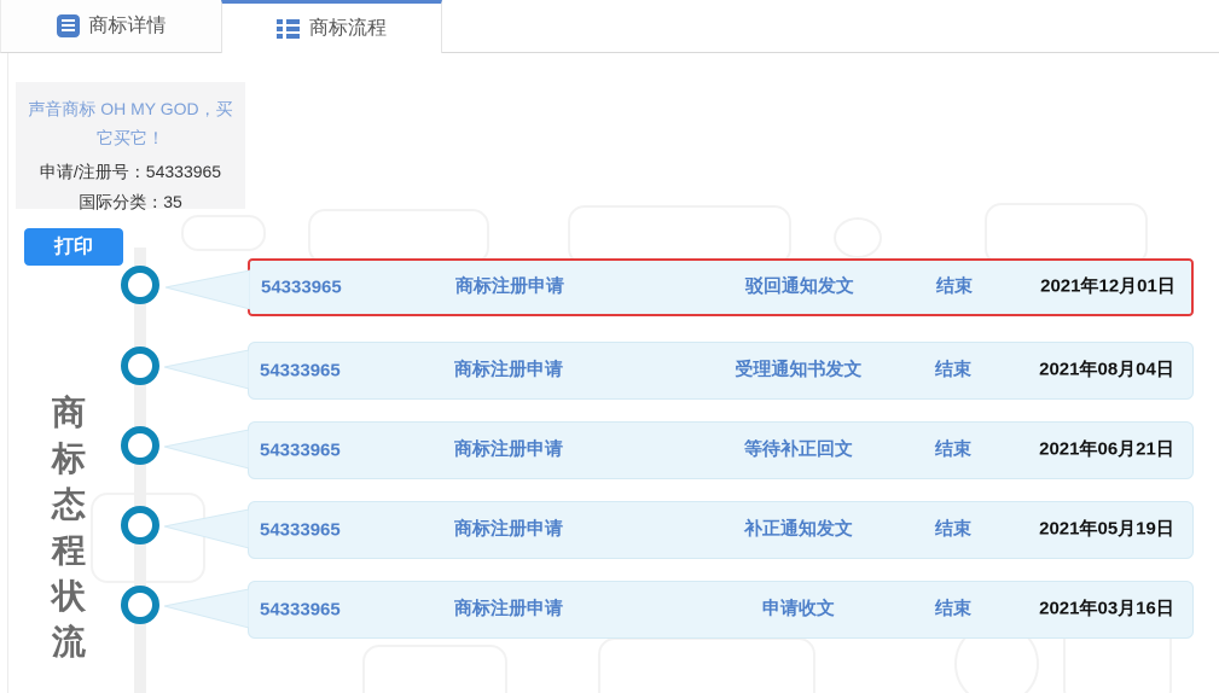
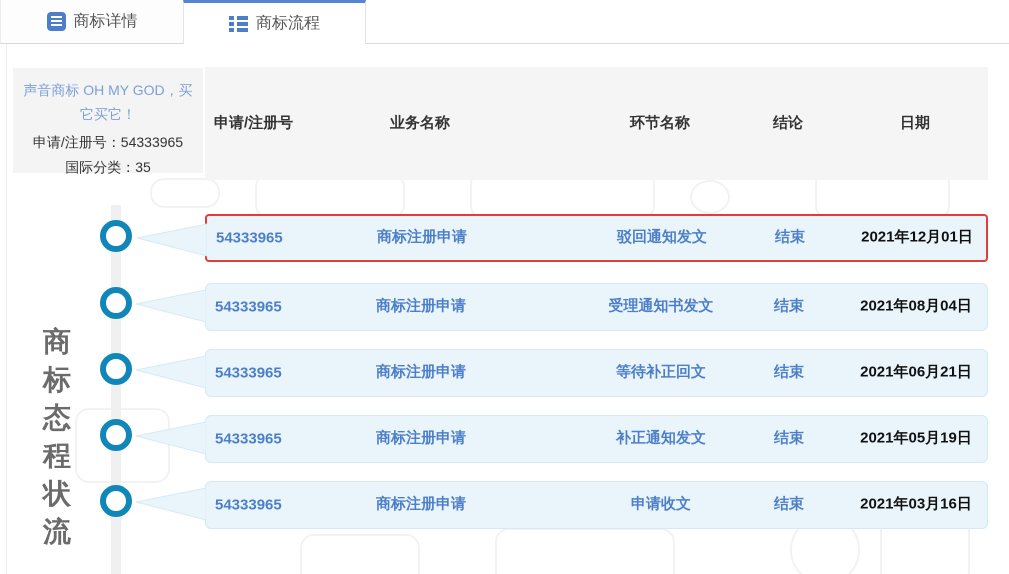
  商标详情
  商标流程
  声音商标 OH MY GOD，买它买它！
  申请/注册号：54333965
  国际分类：35
- 打印
  商
  标
  态
  程
  状
  流
+ 申请/注册号
+ 业务名称
+ 环节名称
+ 结论
+ 日期
  54333965
  商标注册申请
  驳回通知发文
  结束
  2021年12月01日
  54333965
  商标注册申请
  受理通知书发文
  结束
  2021年08月04日
  54333965
  商标注册申请
  等待补正回文
  结束
  2021年06月21日
  54333965
  商标注册申请
  补正通知发文
  结束
  2021年05月19日
  54333965
  商标注册申请
  申请收文
  结束
  2021年03月16日
